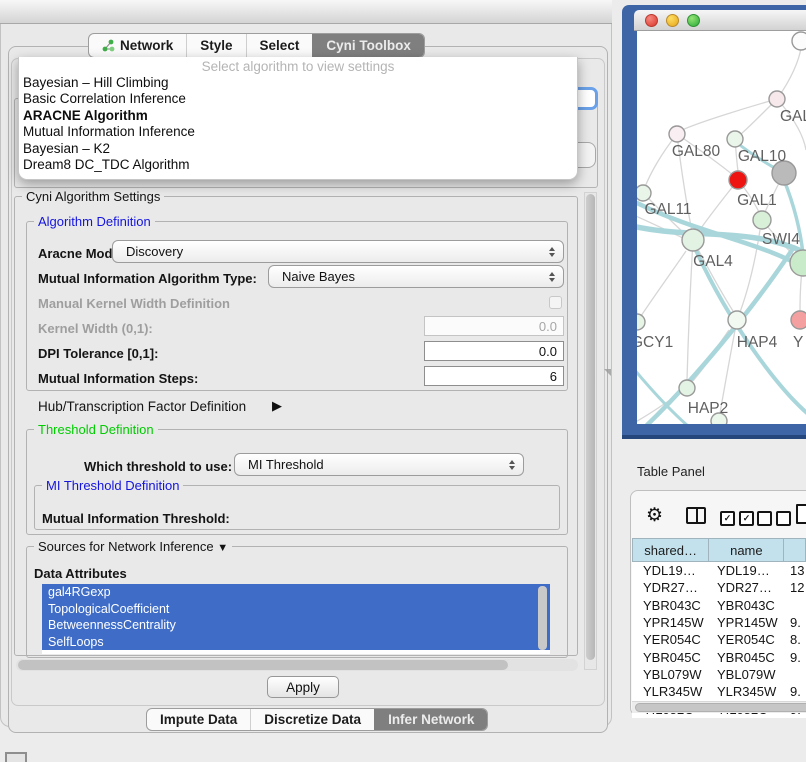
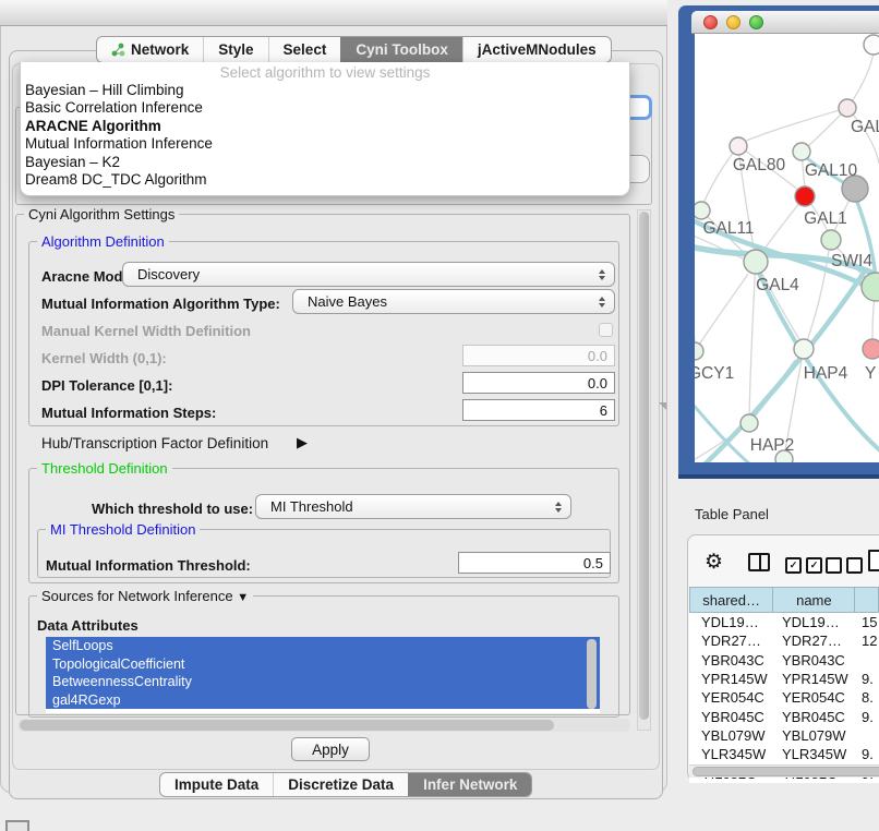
  Network
  Style
  Select
  Cyni Toolbox
+ jActiveMNodules
  Select algorithm to view settings
  Bayesian – Hill Climbing
  Basic Correlation Inference
  ARACNE Algorithm
  Mutual Information Inference
  Bayesian – K2
  Dream8 DC_TDC Algorithm
  Cyni Algorithm Settings
  Algorithm Definition
  Aracne Mod
  Discovery
  Mutual Information Algorithm Type:
  Naive Bayes
  Manual Kernel Width Definition
  Kernel Width (0,1):
  0.0
  DPI Tolerance [0,1]:
  0.0
  Mutual Information Steps:
  6
  Hub/Transcription Factor Definition
  ▶
  Threshold Definition
  Which threshold to use:
  MI Threshold
  MI Threshold Definition
  Mutual Information Threshold:
+ 0.5
  Sources for Network Inference ▼
  Data Attributes
- gal4RGexp
+ SelfLoops
  TopologicalCoefficient
  BetweennessCentrality
- SelfLoops
+ gal4RGexp
  Apply
  Impute Data
  Discretize Data
  Infer Network
  GAL80
  GAL10
  GAL1
  GAL11
  SWI4
  GAL4
  GCY1
  HAP4
  Y
  HAP2
  Table Panel
  ⚙
  ✓
  ✓
  shared…
  name
  YDL19…
  YDL19…
- 13
+ 15
  YDR27…
  YDR27…
  12
  YBR043C
  YBR043C
  YPR145W
  YPR145W
  9.
  YER054C
  YER054C
  8.
  YBR045C
  YBR045C
  9.
  YBL079W
  YBL079W
  YLR345W
  YLR345W
  9.
